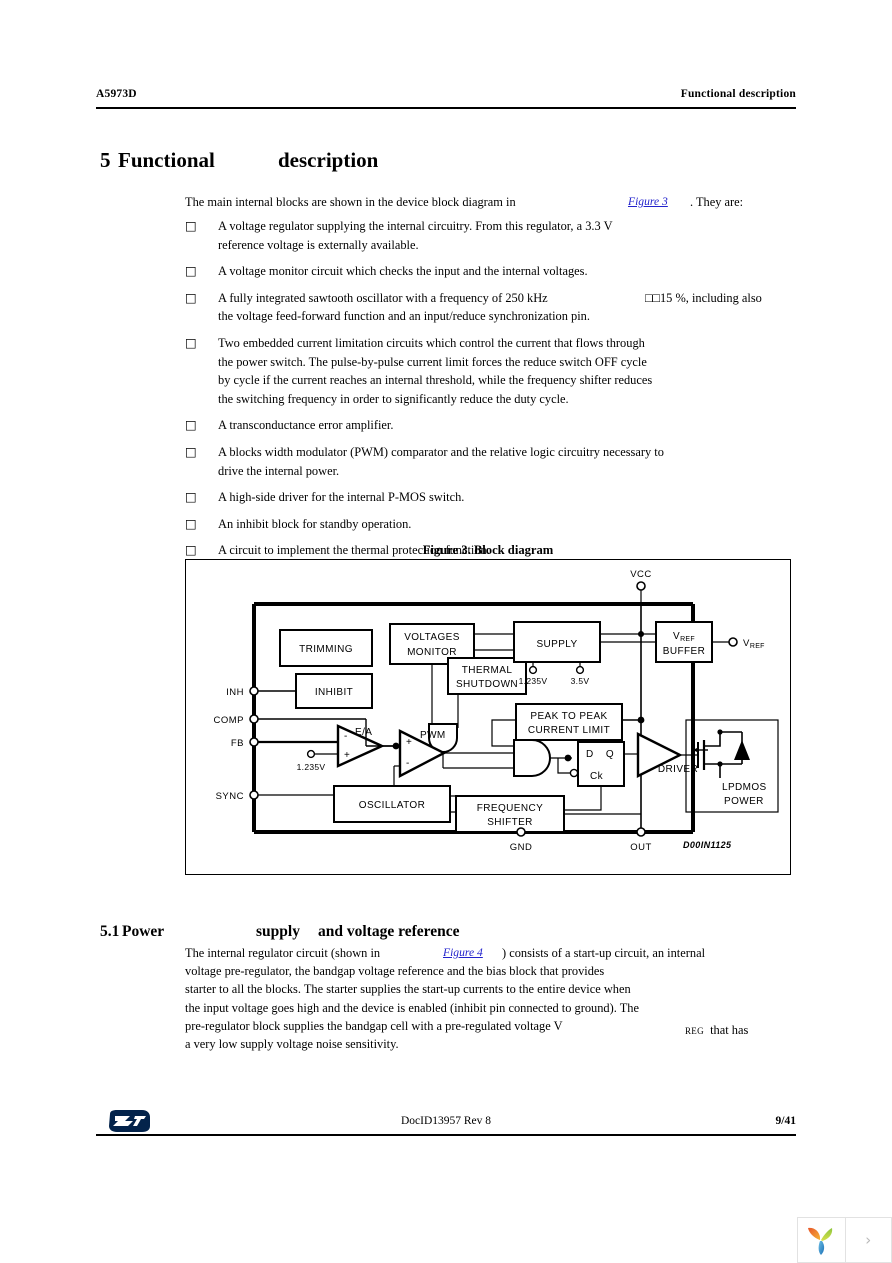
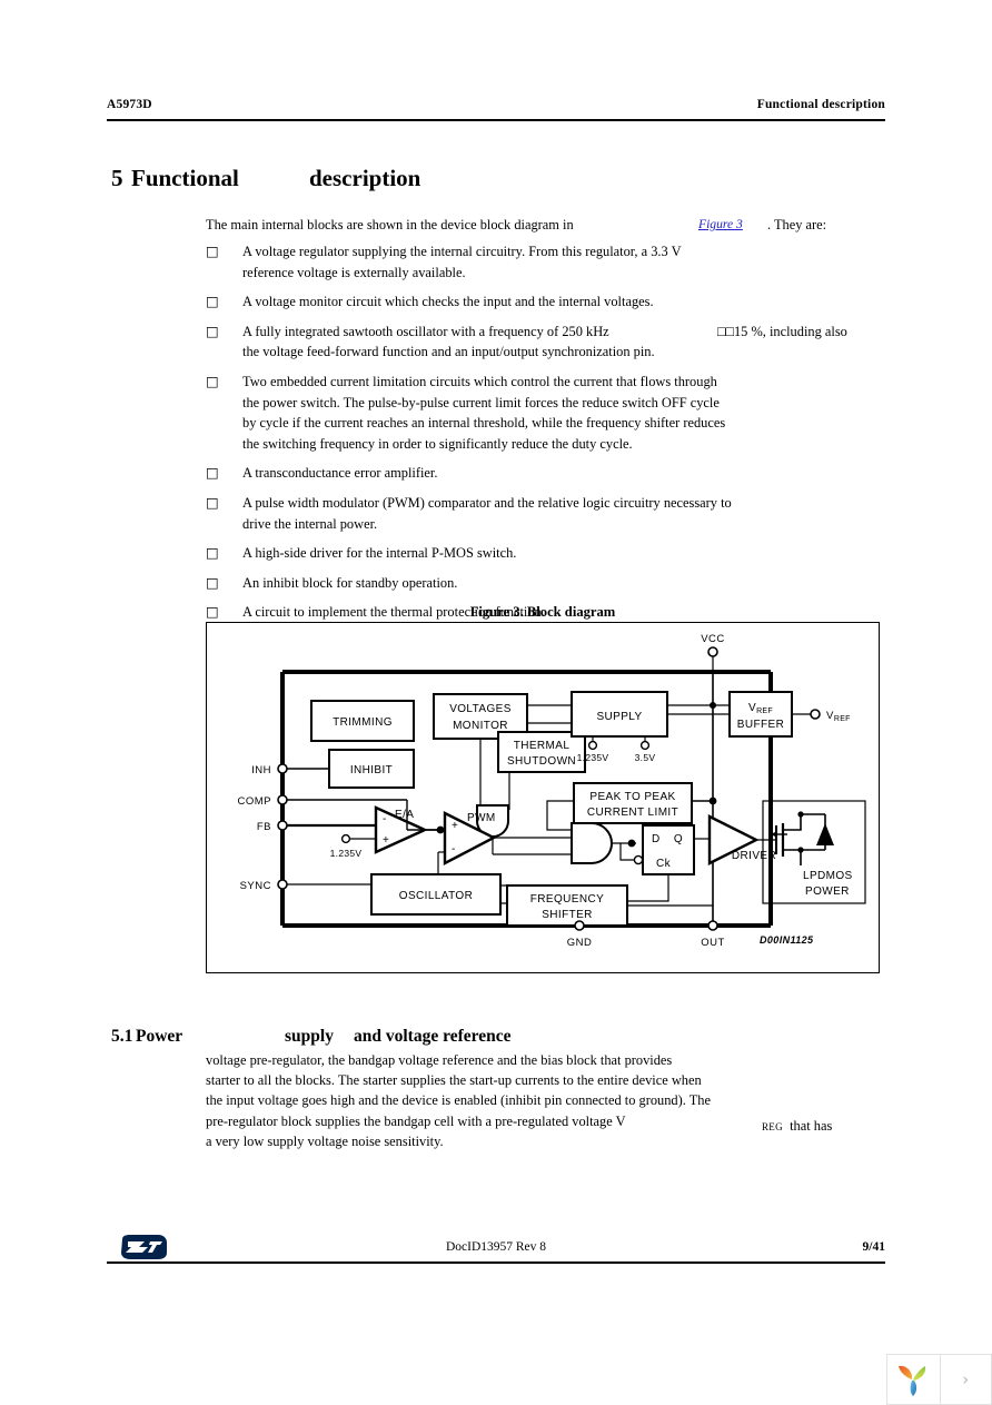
  A5973D
  Functional description
  5 Functional description
  The main internal blocks are shown in the device block diagram in
  Figure 3
  . They are:
  □
  A voltage regulator supplying the internal circuitry. From this regulator, a 3.3 V
  reference voltage is externally available.
  □
  A voltage monitor circuit which checks the input and the internal voltages.
  □
  A fully integrated sawtooth oscillator with a frequency of 250 kHz
- the voltage feed-forward function and an input/reduce synchronization pin.
+ the voltage feed-forward function and an input/output synchronization pin.
  □□15 %, including also
  □
  Two embedded current limitation circuits which control the current that flows through
  the power switch. The pulse-by-pulse current limit forces the reduce switch OFF cycle
  by cycle if the current reaches an internal threshold, while the frequency shifter reduces
  the switching frequency in order to significantly reduce the duty cycle.
  □
  A transconductance error amplifier.
  □
- A blocks width modulator (PWM) comparator and the relative logic circuitry necessary to
+ A pulse width modulator (PWM) comparator and the relative logic circuitry necessary to
  drive the internal power.
  □
  A high-side driver for the internal P-MOS switch.
  □
  An inhibit block for standby operation.
  □
  A circuit to implement the thermal protection function.
  Figure 3. Block diagram
  VCC
  TRIMMING
  VOLTAGES
  MONITOR
  THERMAL
  SHUTDOWN
  SUPPLY
  1.235V
  3.5V
  BUFFER
  INH
  COMP
  FB
  SYNC
  INHIBIT
  E/A
  -
  +
  1.235V
  PWM
  +
  -
  OSCILLATOR
  PEAK TO PEAK
  CURRENT LIMIT
  D
  Q
  Ck
  DRIVER
  LPDMOS
  POWER
  FREQUENCY
  SHIFTER
  GND
  OUT
  D00IN1125
  5.1 Power supply and voltage reference
- The internal regulator circuit (shown in
- Figure 4
- ) consists of a start-up circuit, an internal
  voltage pre-regulator, the bandgap voltage reference and the bias block that provides
  starter to all the blocks. The starter supplies the start-up currents to the entire device when
  the input voltage goes high and the device is enabled (inhibit pin connected to ground). The
  pre-regulator block supplies the bandgap cell with a pre-regulated voltage V
  REG that has
  a very low supply voltage noise sensitivity.
  DocID13957 Rev 8
  9/41
  ›
